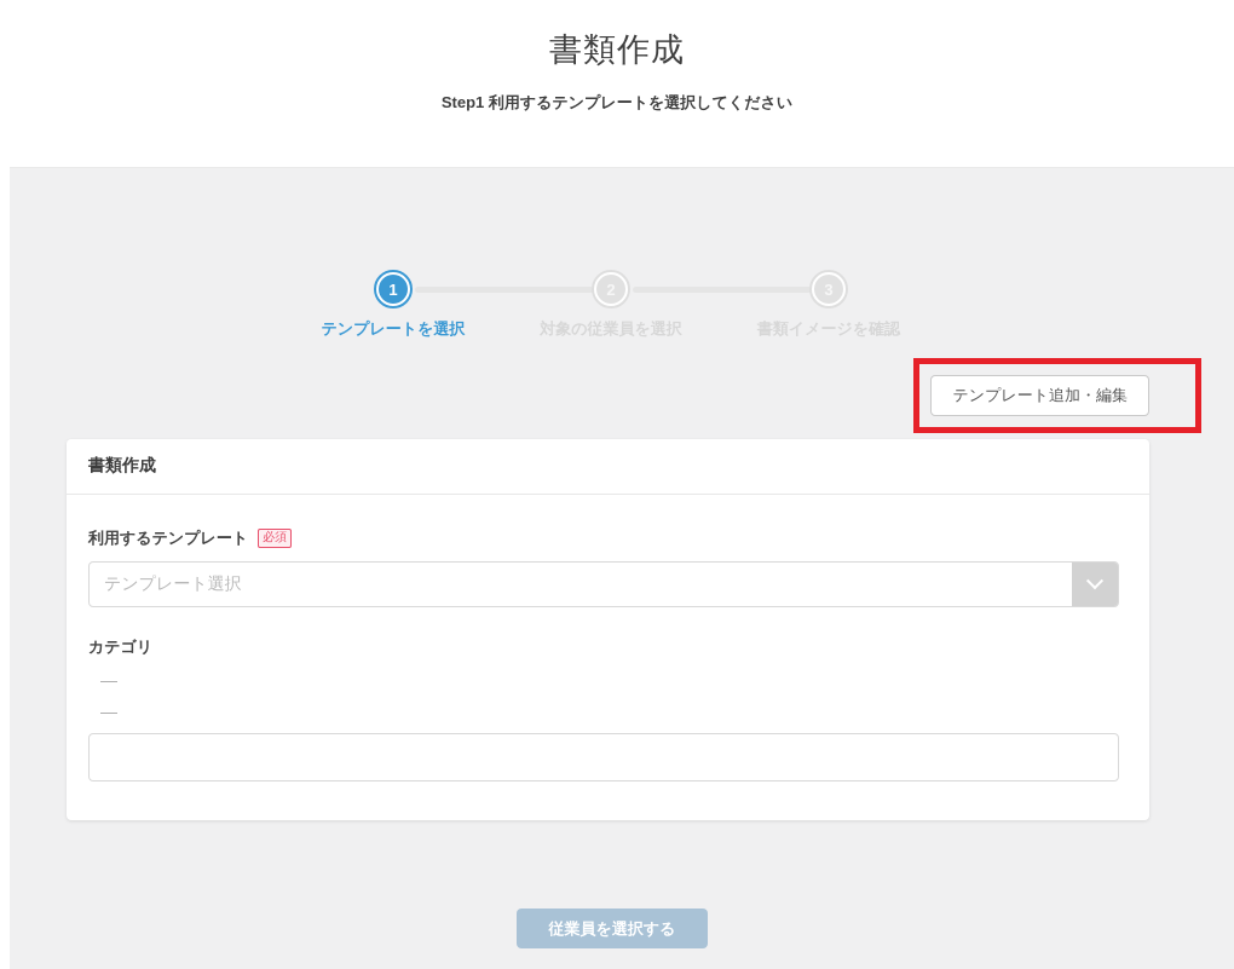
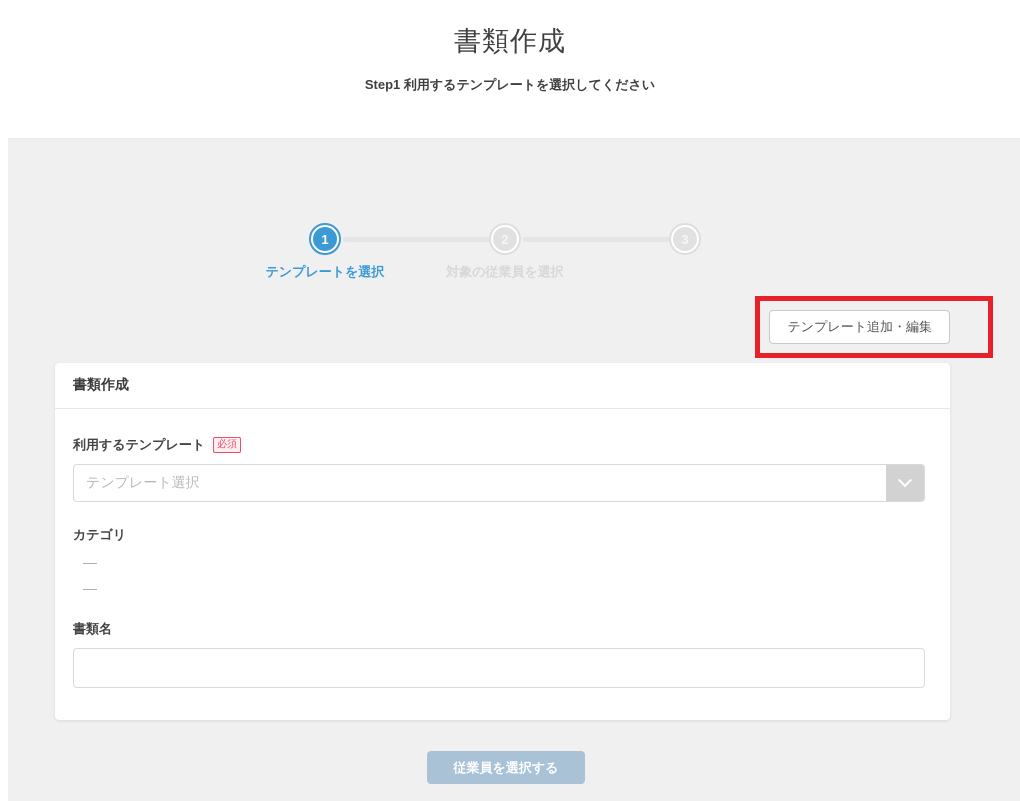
  書類作成
  Step1 利用するテンプレートを選択してください
  1
  テンプレートを選択
  対象の従業員を選択
- 書類イメージを確認
  テンプレート追加・編集
  書類作成
  利用するテンプレート
  必須
  テンプレート選択
  カテゴリ
  —
  —
+ 書類名
  従業員を選択する
